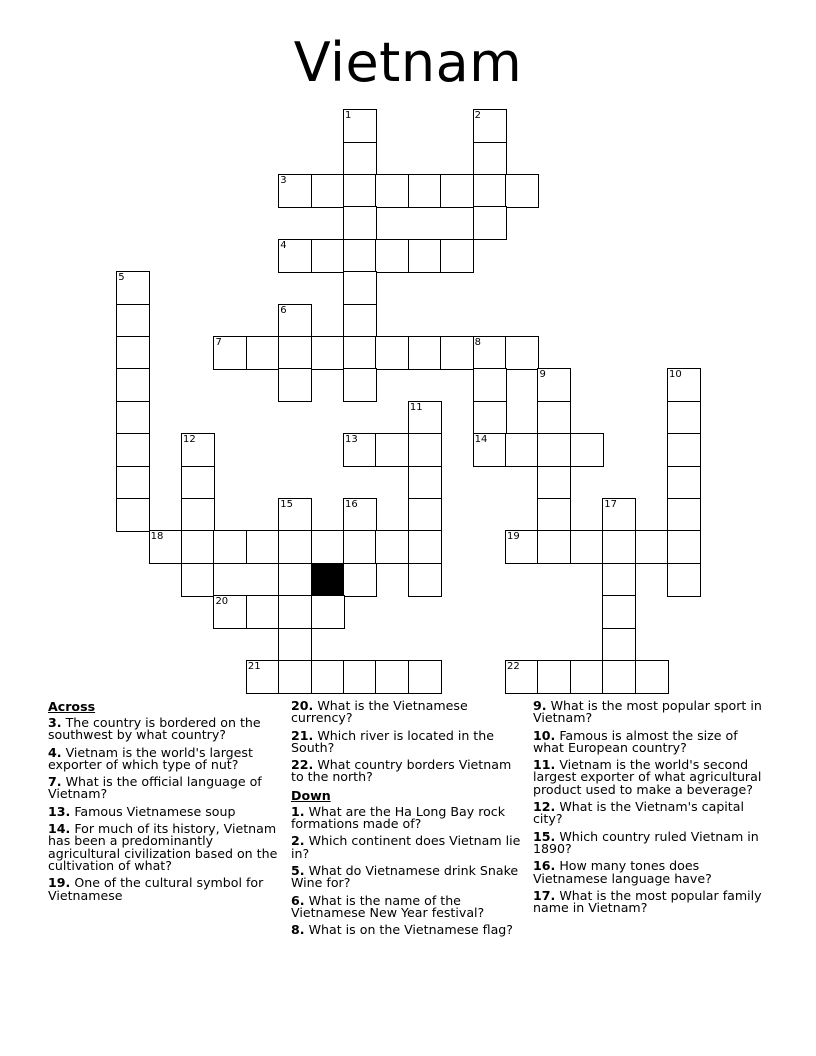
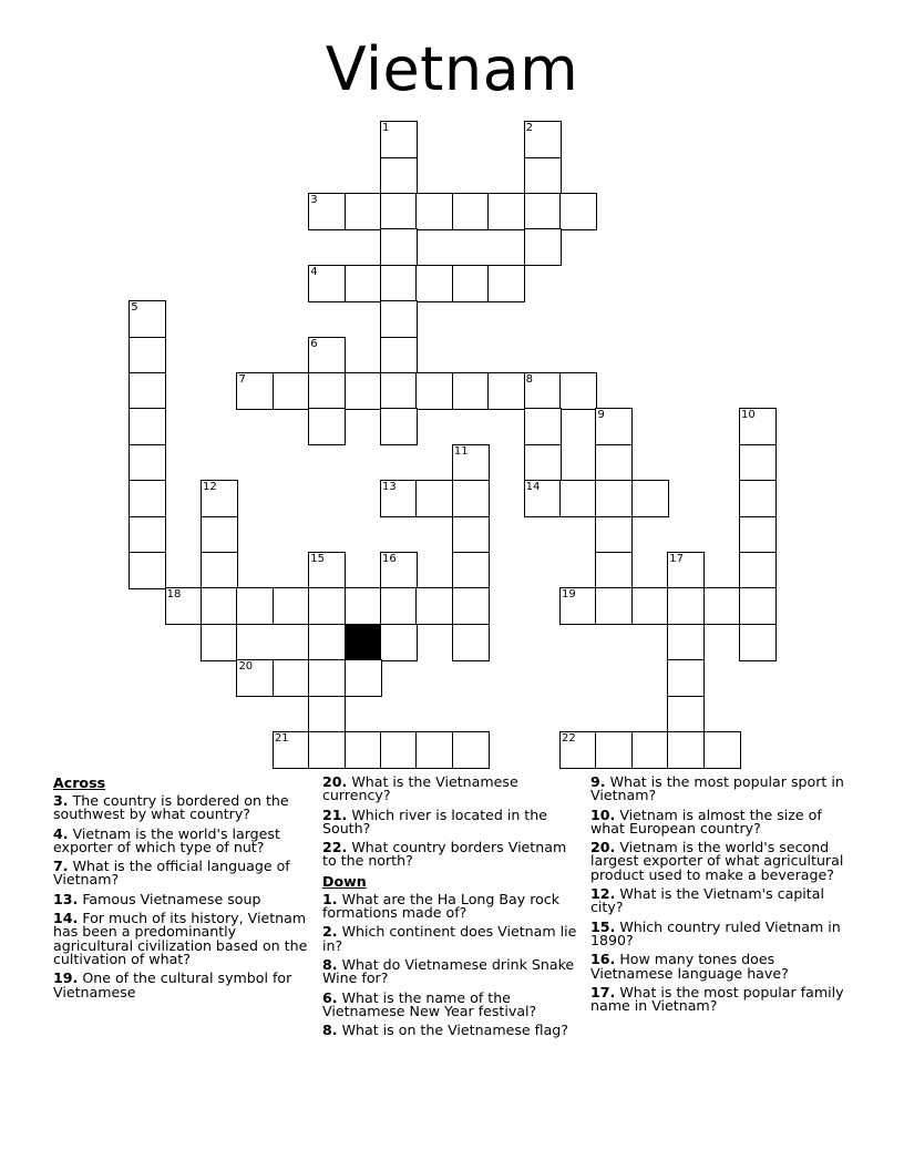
  Vietnam
  1
  2
  3
  4
  5
  6
  7
  8
  9
  10
  11
  12
  13
  14
  15
  16
  17
  18
  19
  20
  21
  22
  Across
  3. The country is bordered on the southwest by what country?
  4. Vietnam is the world's largest exporter of which type of nut?
  7. What is the official language of Vietnam?
  13. Famous Vietnamese soup
  14. For much of its history, Vietnam has been a predominantly agricultural civilization based on the cultivation of what?
  19. One of the cultural symbol for Vietnamese
  20. What is the Vietnamese currency?
  21. Which river is located in the South?
  22. What country borders Vietnam to the north?
  Down
  1. What are the Ha Long Bay rock formations made of?
  2. Which continent does Vietnam lie in?
- 5. What do Vietnamese drink Snake Wine for?
+ 8. What do Vietnamese drink Snake Wine for?
  6. What is the name of the Vietnamese New Year festival?
  8. What is on the Vietnamese flag?
  9. What is the most popular sport in Vietnam?
- 10. Famous is almost the size of what European country?
+ 10. Vietnam is almost the size of what European country?
- 11. Vietnam is the world's second largest exporter of what agricultural product used to make a beverage?
+ 20. Vietnam is the world's second largest exporter of what agricultural product used to make a beverage?
  12. What is the Vietnam's capital city?
  15. Which country ruled Vietnam in 1890?
  16. How many tones does Vietnamese language have?
  17. What is the most popular family name in Vietnam?
